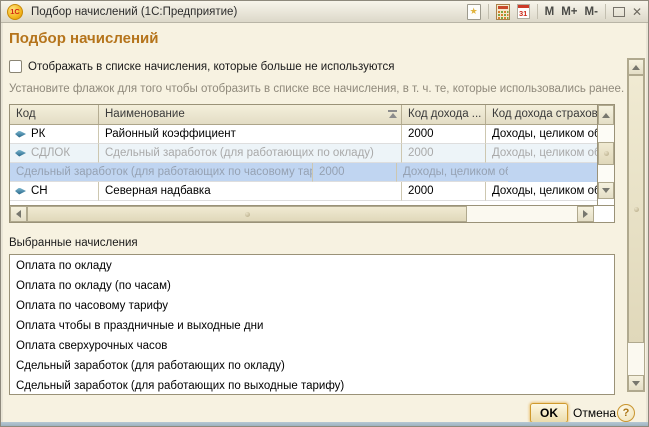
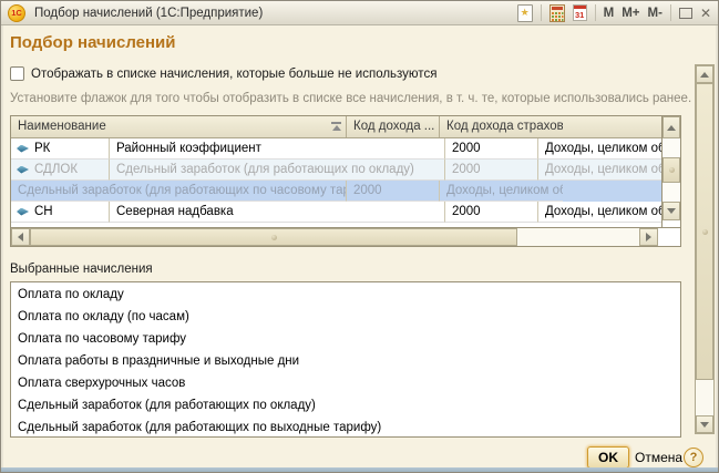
  1С
  Подбор начислений (1С:Предприятие)
  ★
  31
  M
  M+
  M-
  ✕
  Подбор начислений
  Отображать в списке начисления, которые больше не используются
  Установите флажок для того чтобы отобразить в списке все начисления, в т. ч. те, которые использовались ранее.
- Код
  Наименование
  Код дохода ...
  Код дохода страхов
  РК
  Районный коэффициент
  2000
  Доходы, целиком о
  СДЛОК
  Сдельный заработок (для работающих по окладу)
  2000
  Доходы, целиком о
  Сдельный заработок (для работающих по часовому тар
  2000
  Доходы, целиком о
  СН
  Северная надбавка
  2000
  Доходы, целиком о
  Выбранные начисления
  Оплата по окладу
  Оплата по окладу (по часам)
  Оплата по часовому тарифу
- Оплата чтобы в праздничные и выходные дни
+ Оплата работы в праздничные и выходные дни
  Оплата сверхурочных часов
  Сдельный заработок (для работающих по окладу)
  Сдельный заработок (для работающих по выходные тарифу)
  OK
  Отмена
  ?
